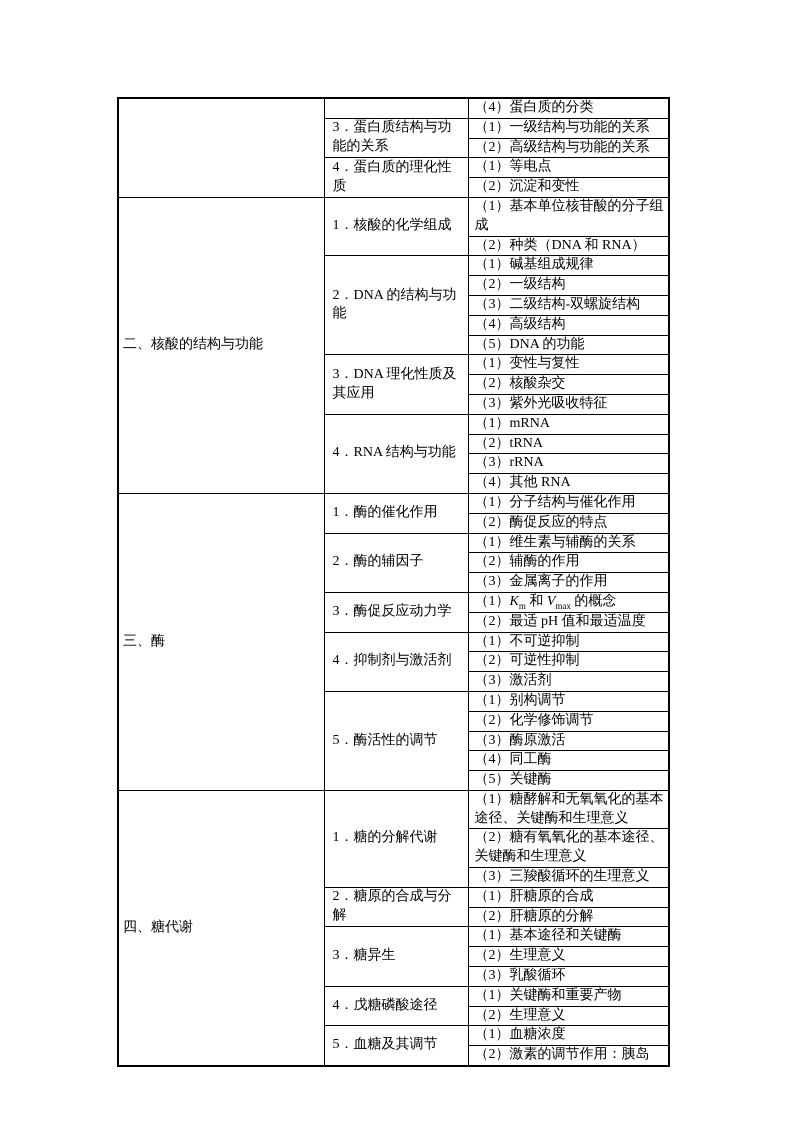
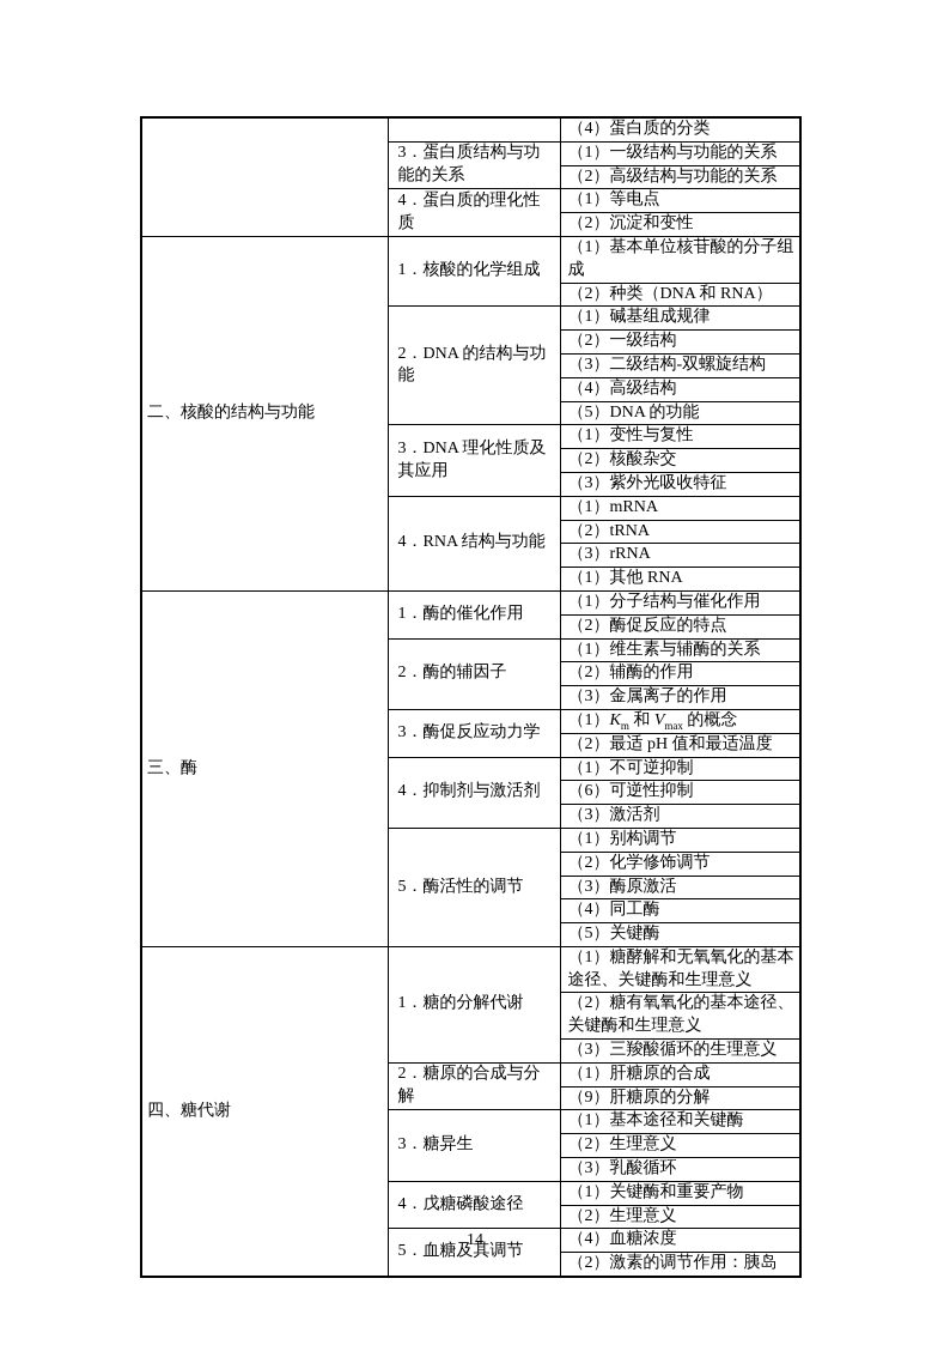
  		（4）蛋白质的分类
  3．蛋白质结构与功能的关系	（1）一级结构与功能的关系
  （2）高级结构与功能的关系
  4．蛋白质的理化性质	（1）等电点
  （2）沉淀和变性
  二、核酸的结构与功能	1．核酸的化学组成	（1）基本单位核苷酸的分子组成
  （2）种类（DNA 和 RNA）
  2．DNA 的结构与功能	（1）碱基组成规律
  （2）一级结构
  （3）二级结构-双螺旋结构
  （4）高级结构
  （5）DNA 的功能
  3．DNA 理化性质及其应用	（1）变性与复性
  （2）核酸杂交
  （3）紫外光吸收特征
  4．RNA 结构与功能	（1）mRNA
  （2）tRNA
  （3）rRNA
- （4）其他 RNA
+ （1）其他 RNA
  三、酶	1．酶的催化作用	（1）分子结构与催化作用
  （2）酶促反应的特点
  2．酶的辅因子	（1）维生素与辅酶的关系
  （2）辅酶的作用
  （3）金属离子的作用
  3．酶促反应动力学	（1）Km 和 Vmax 的概念
  （2）最适 pH 值和最适温度
  4．抑制剂与激活剂	（1）不可逆抑制
- （2）可逆性抑制
+ （6）可逆性抑制
  （3）激活剂
  5．酶活性的调节	（1）别构调节
  （2）化学修饰调节
  （3）酶原激活
  （4）同工酶
  （5）关键酶
  四、糖代谢	1．糖的分解代谢	（1）糖酵解和无氧氧化的基本途径、关键酶和生理意义
  （2）糖有氧氧化的基本途径、关键酶和生理意义
  （3）三羧酸循环的生理意义
  2．糖原的合成与分解	（1）肝糖原的合成
- （2）肝糖原的分解
+ （9）肝糖原的分解
  3．糖异生	（1）基本途径和关键酶
  （2）生理意义
  （3）乳酸循环
  4．戊糖磷酸途径	（1）关键酶和重要产物
  （2）生理意义
- 5．血糖及其调节	（1）血糖浓度
+ 5．血糖及其调节	（4）血糖浓度
  （2）激素的调节作用：胰岛
+ 14
